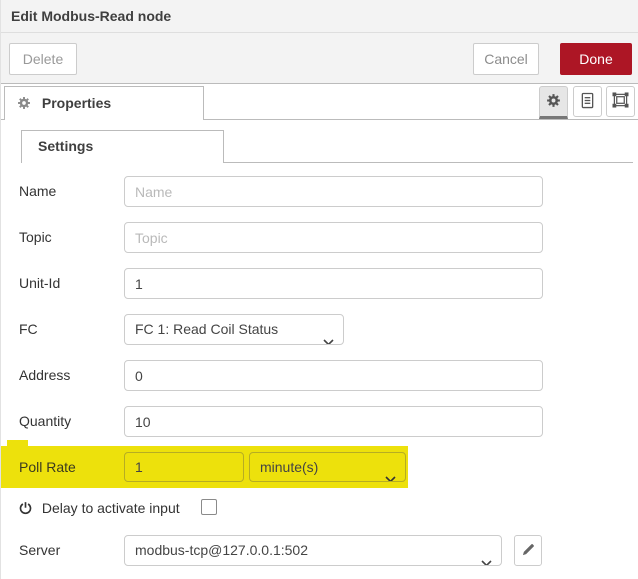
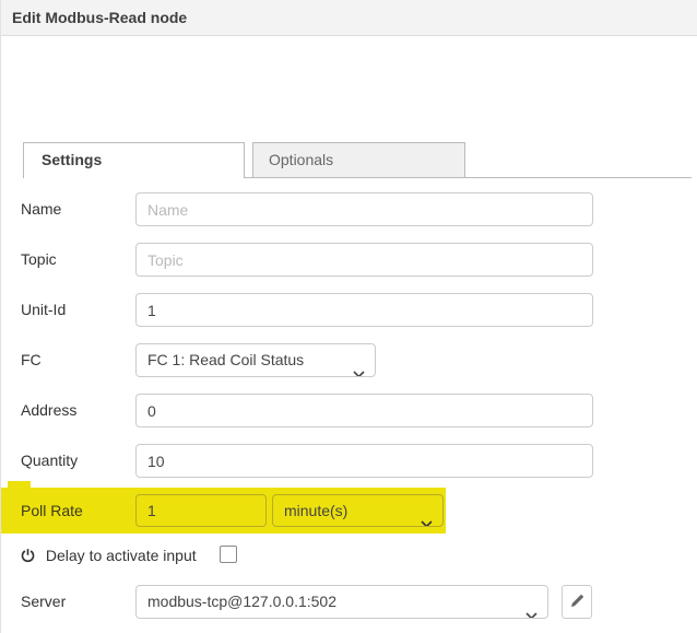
  Edit Modbus-Read node
- Delete
- Cancel
- Done
- Properties
  Settings
+ Optionals
  Name
  Name
  Topic
  Topic
  Unit-Id
  1
  FC
  FC 1: Read Coil Status
  Address
  0
  Quantity
  10
  Poll Rate
  1
  minute(s)
  Delay to activate input
  Server
  modbus-tcp@127.0.0.1:502
